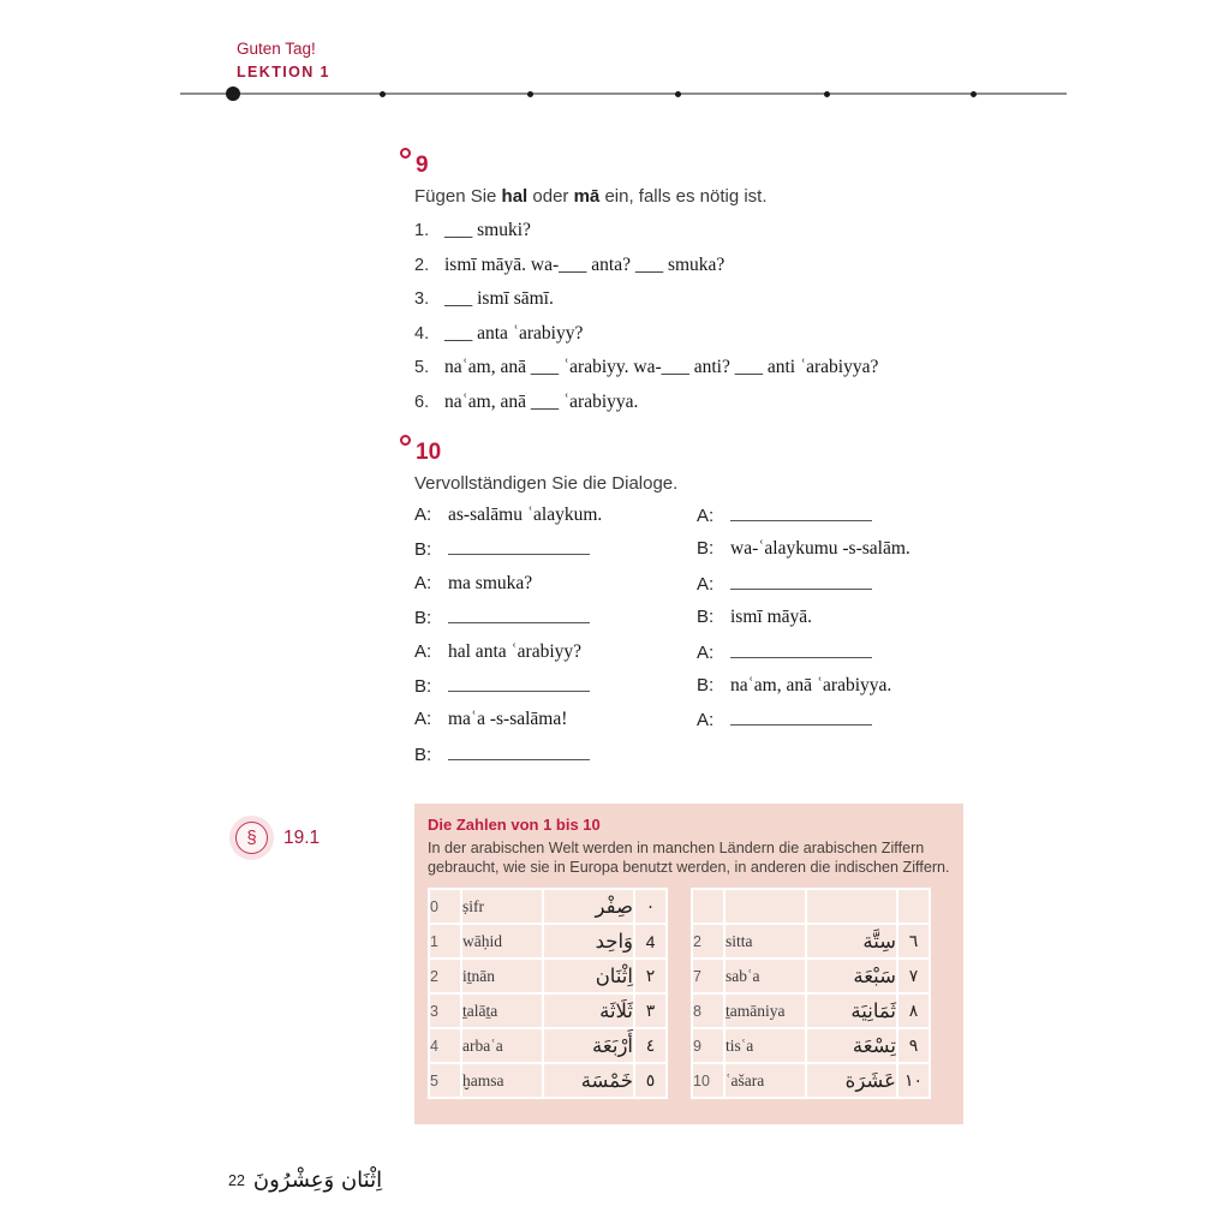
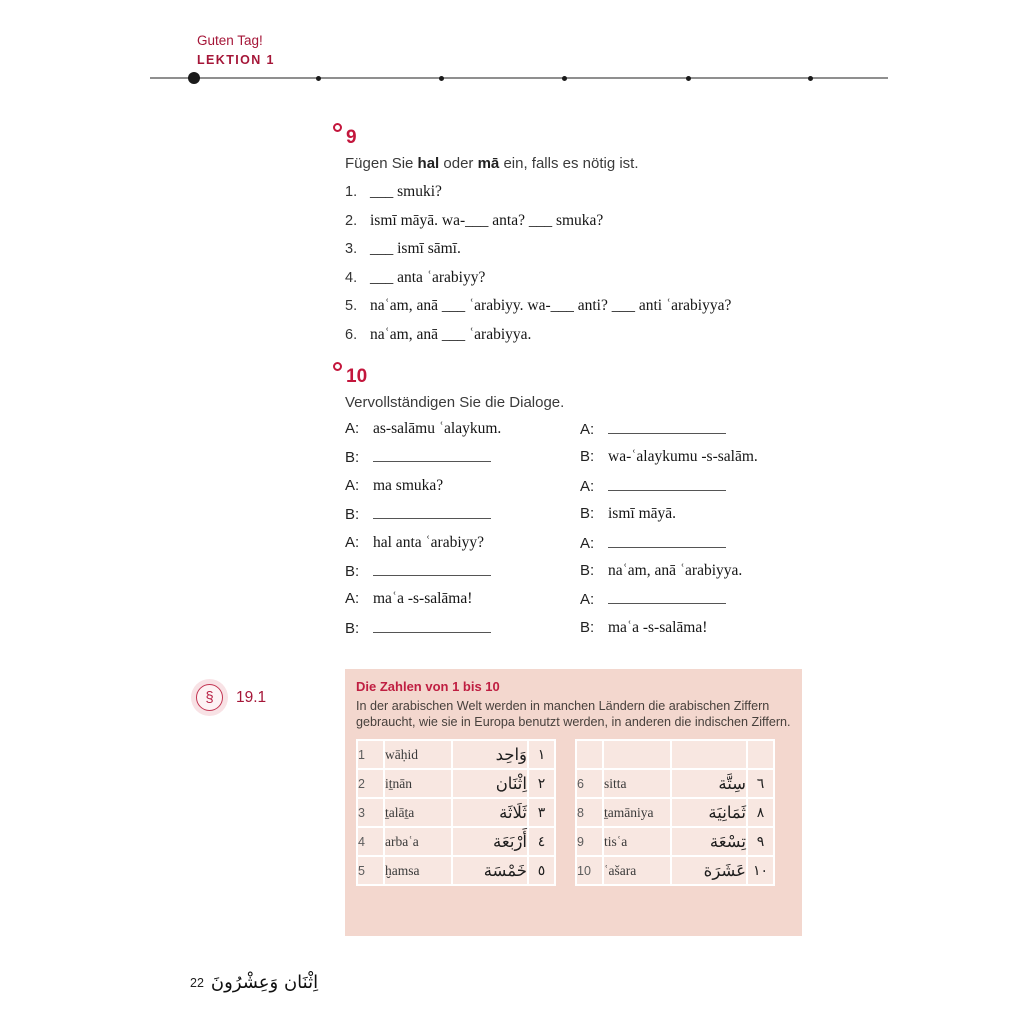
  Guten Tag!
  LEKTION 1
  9
  Fügen Sie hal oder mā ein, falls es nötig ist.
  1. ___ smuki?
  2. ismī māyā. wa-___ anta? ___ smuka?
  3. ___ ismī sāmī.
  4. ___ anta ʿarabiyy?
  5. naʿam, anā ___ ʿarabiyy. wa-___ anti? ___ anti ʿarabiyya?
  6. naʿam, anā ___ ʿarabiyya.
  10
  Vervollständigen Sie die Dialoge.
  A: as-salāmu ʿalaykum.
  B:
  A: ma smuka?
  B:
  A: hal anta ʿarabiyy?
  B:
  A: maʿa -s-salāma!
  B:
  A:
  B: wa-ʿalaykumu -s-salām.
  A:
  B: ismī māyā.
  A:
  B: naʿam, anā ʿarabiyya.
  A:
+ B: maʿa -s-salāma!
  §
  19.1
  Die Zahlen von 1 bis 10
  In der arabischen Welt werden in manchen Ländern die arabischen Ziffern gebraucht, wie sie in Europa benutzt werden, in anderen die indischen Ziffern.
- 0	ṣifr	صِفْر	٠
- 1	wāḥid	وَاحِد	4
+ 1	wāḥid	وَاحِد	١
  2	iṯnān	اِثْنَان	٢
  3	ṯalāṯa	ثَلَاثَة	٣
  4	arbaʿa	أَرْبَعَة	٤
  5	ḫamsa	خَمْسَة	٥
- 2	sitta	سِتَّة	٦
+ 6	sitta	سِتَّة	٦
- 7	sabʿa	سَبْعَة	٧
  8	ṯamāniya	ثَمَانِيَة	٨
  9	tisʿa	تِسْعَة	٩
  10	ʿašara	عَشَرَة	١٠
  22
  اِثْنَان وَعِشْرُونَ
